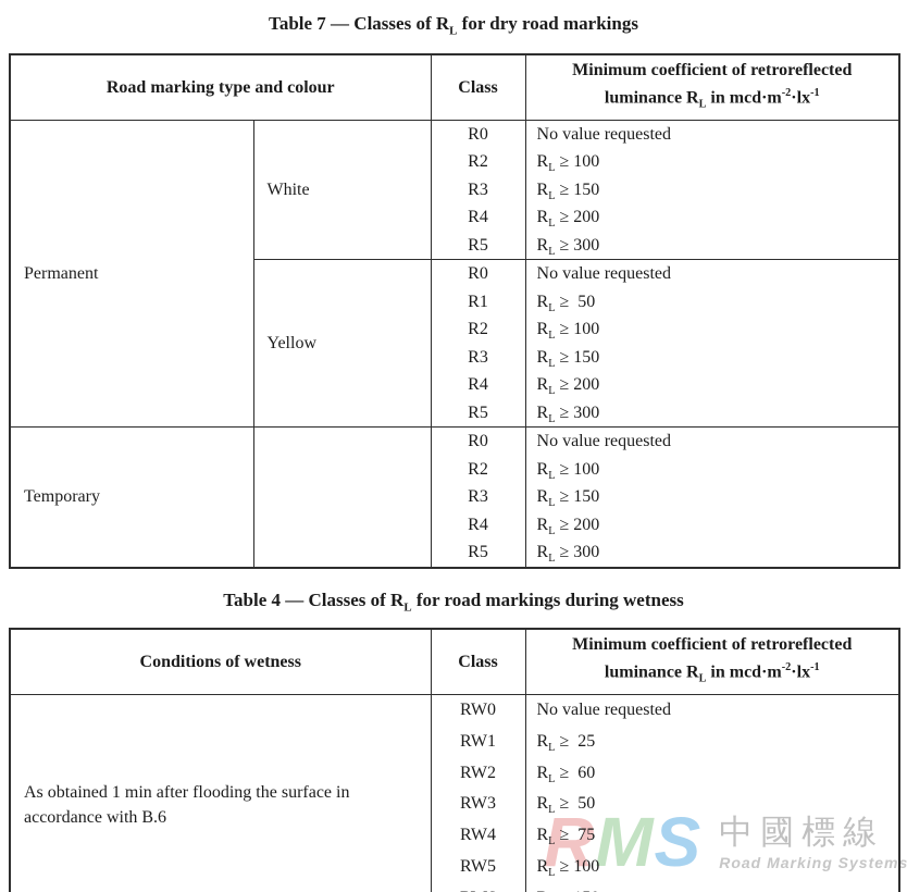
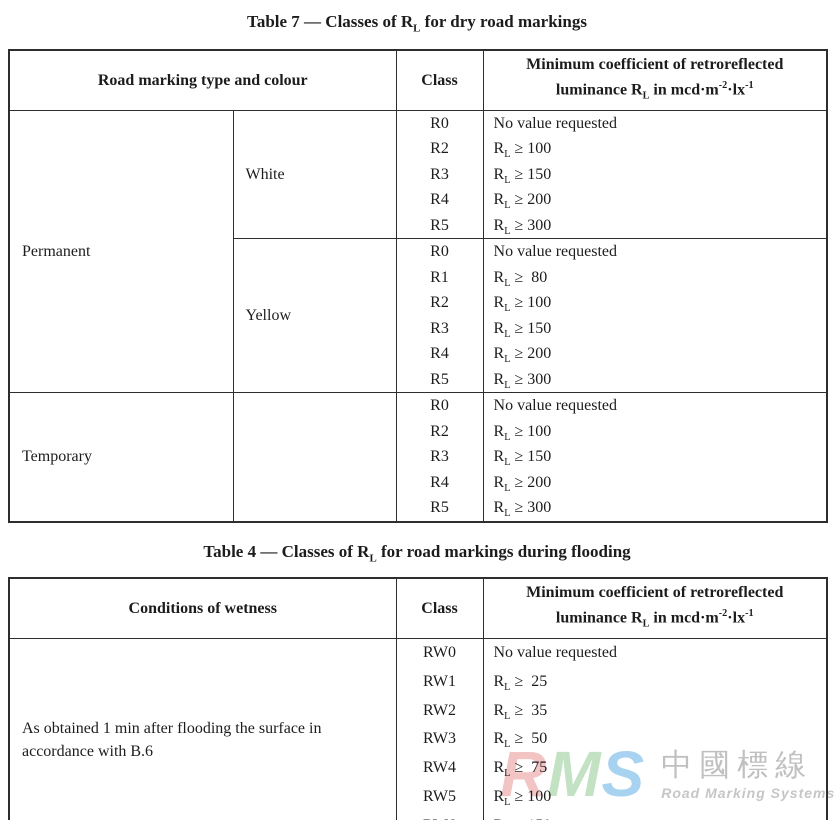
  RMS
  中國標線
  Road Marking Systems
  Table 7 — Classes of RL for dry road markings
  Road marking type and colour	Class	Minimum coefficient of retroreflected luminance RL in mcd·m-2·lx-1
  Permanent	White	R0 R2 R3 R4 R5	No value requested RL ≥ 100 RL ≥ 150 RL ≥ 200 RL ≥ 300
- Yellow	R0 R1 R2 R3 R4 R5	No value requested RL ≥ 50 RL ≥ 100 RL ≥ 150 RL ≥ 200 RL ≥ 300
+ Yellow	R0 R1 R2 R3 R4 R5	No value requested RL ≥ 80 RL ≥ 100 RL ≥ 150 RL ≥ 200 RL ≥ 300
  Temporary		R0 R2 R3 R4 R5	No value requested RL ≥ 100 RL ≥ 150 RL ≥ 200 RL ≥ 300
- Table 4 — Classes of RL for road markings during wetness
+ Table 4 — Classes of RL for road markings during flooding
  Conditions of wetness	Class	Minimum coefficient of retroreflected luminance RL in mcd·m-2·lx-1
- As obtained 1 min after flooding the surface in accordance with B.6	RW0 RW1 RW2 RW3 RW4 RW5	No value requested RL ≥ 25 RL ≥ 60 RL ≥ 50 RL ≥ 75 RL ≥ 100
+ As obtained 1 min after flooding the surface in accordance with B.6	RW0 RW1 RW2 RW3 RW4 RW5	No value requested RL ≥ 25 RL ≥ 35 RL ≥ 50 RL ≥ 75 RL ≥ 100
